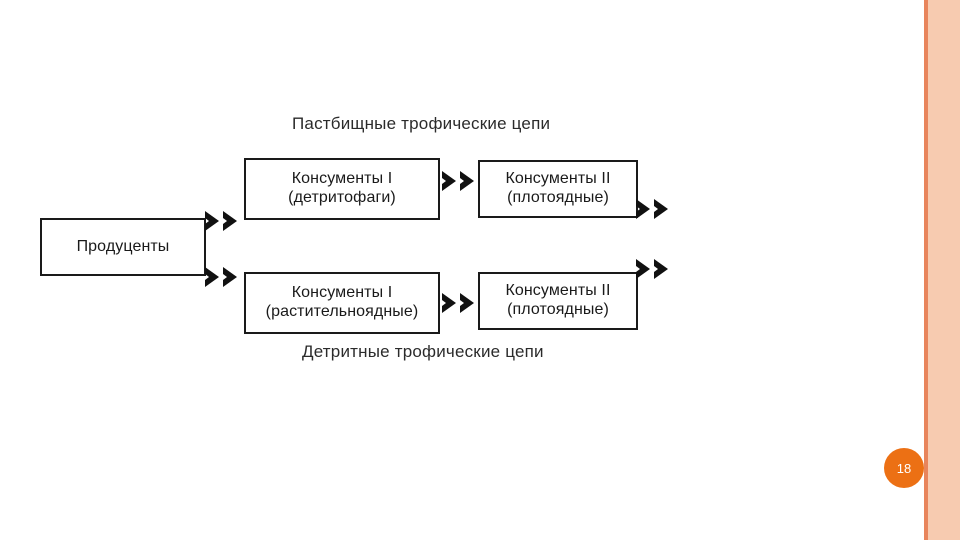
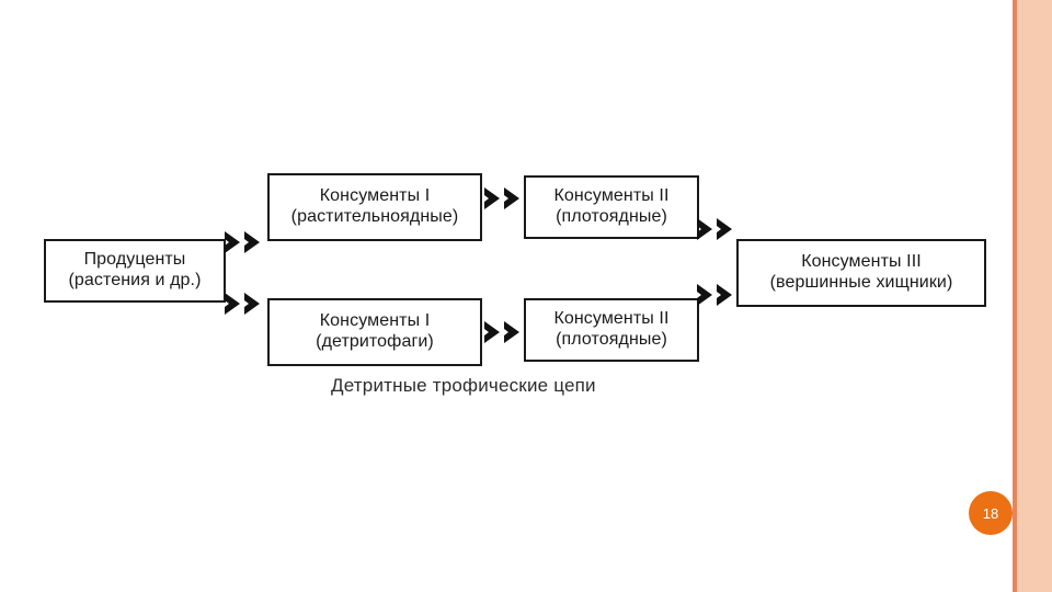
  18
- Пастбищные трофические цепи
  Детритные трофические цепи
  Продуценты
+ (растения и др.)
  Консументы I
- (детритофаги)
+ (растительноядные)
  Консументы II
  (плотоядные)
  Консументы I
- (растительноядные)
+ (детритофаги)
  Консументы II
  (плотоядные)
+ Консументы III
+ (вершинные хищники)
